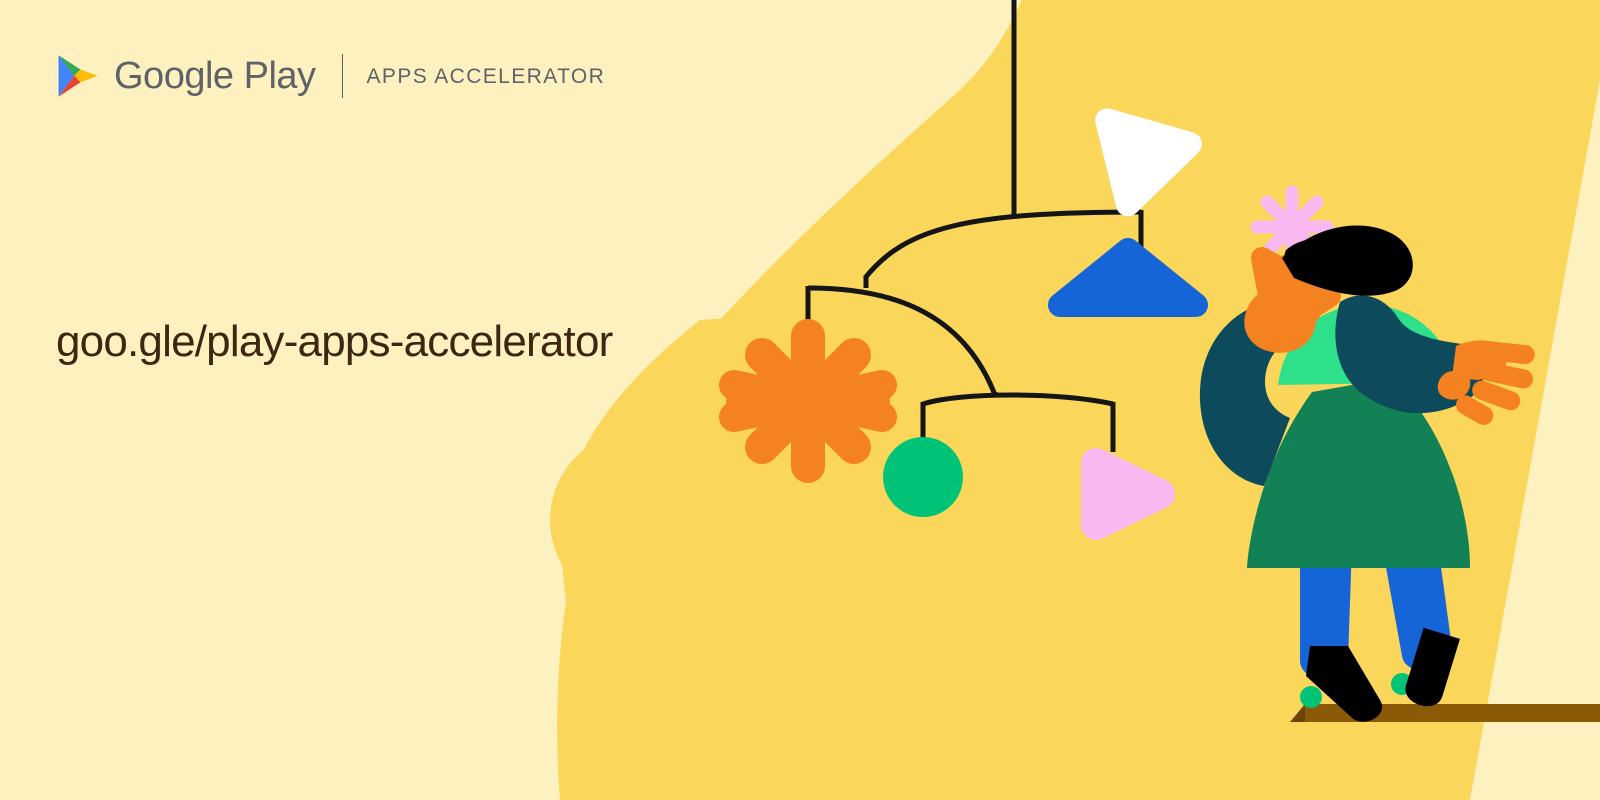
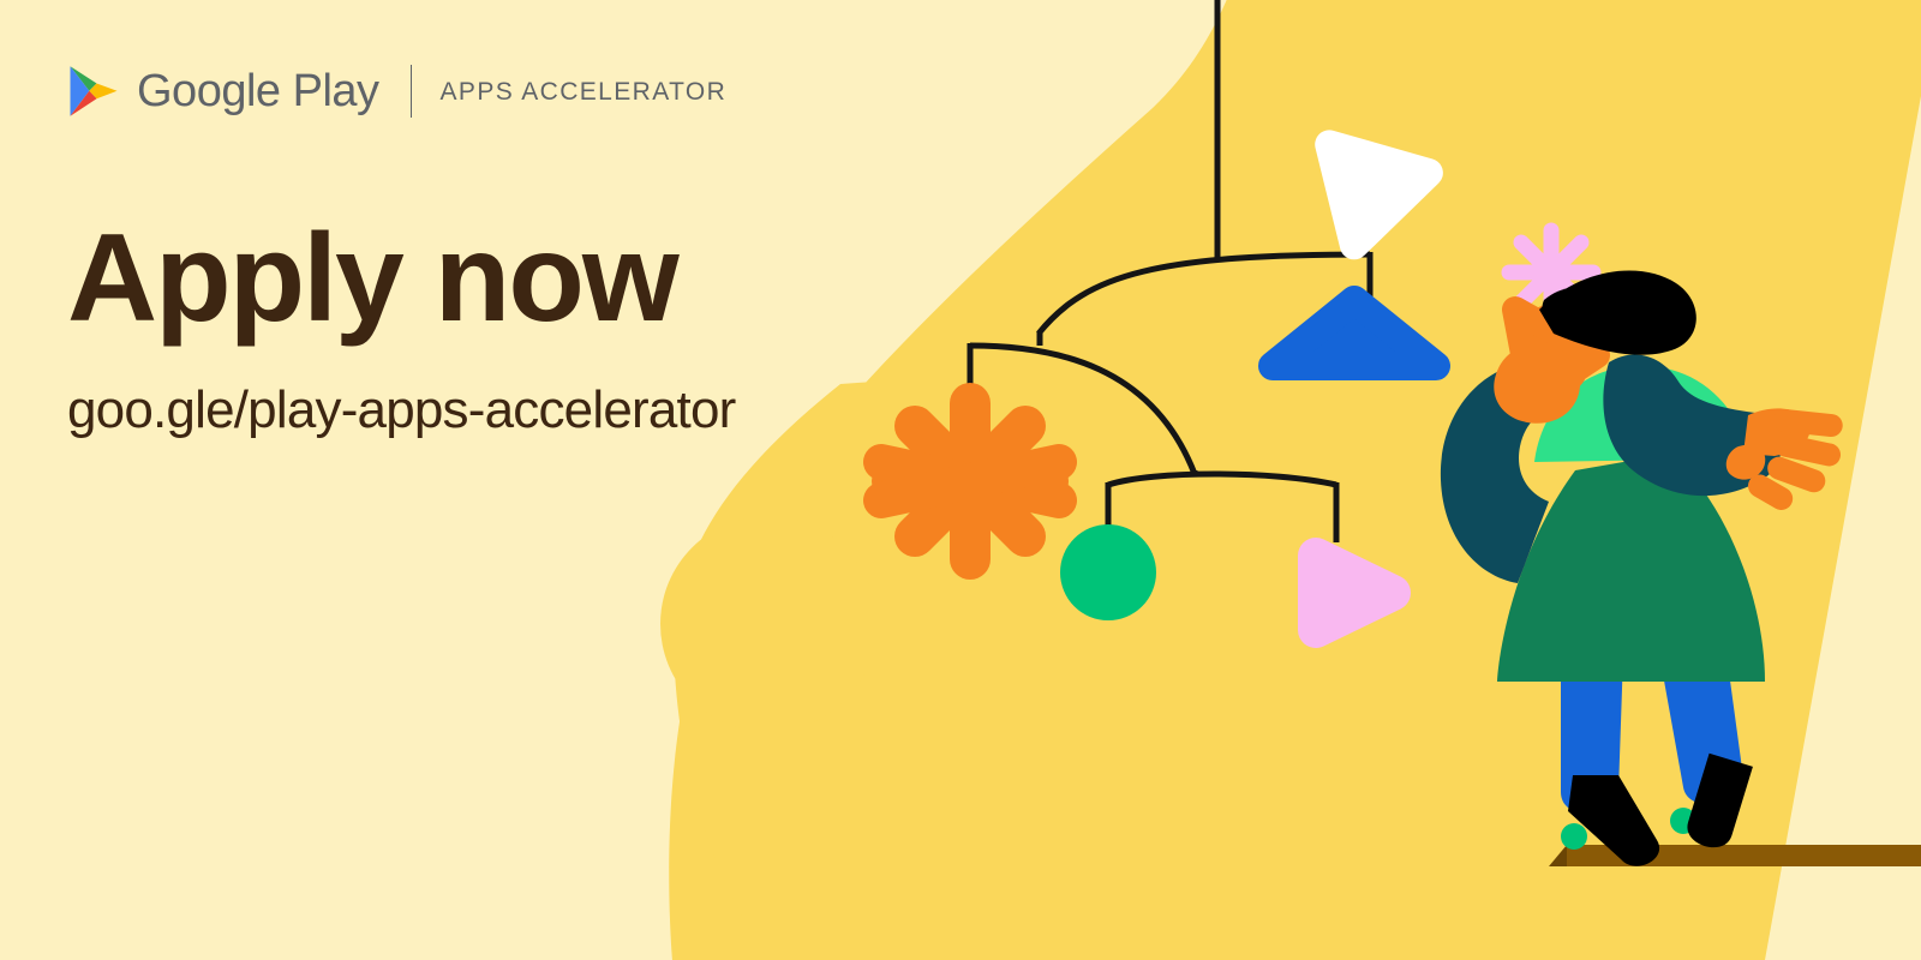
  Google Play
  APPS ACCELERATOR
+ Apply now
  goo.gle/play-apps-accelerator
